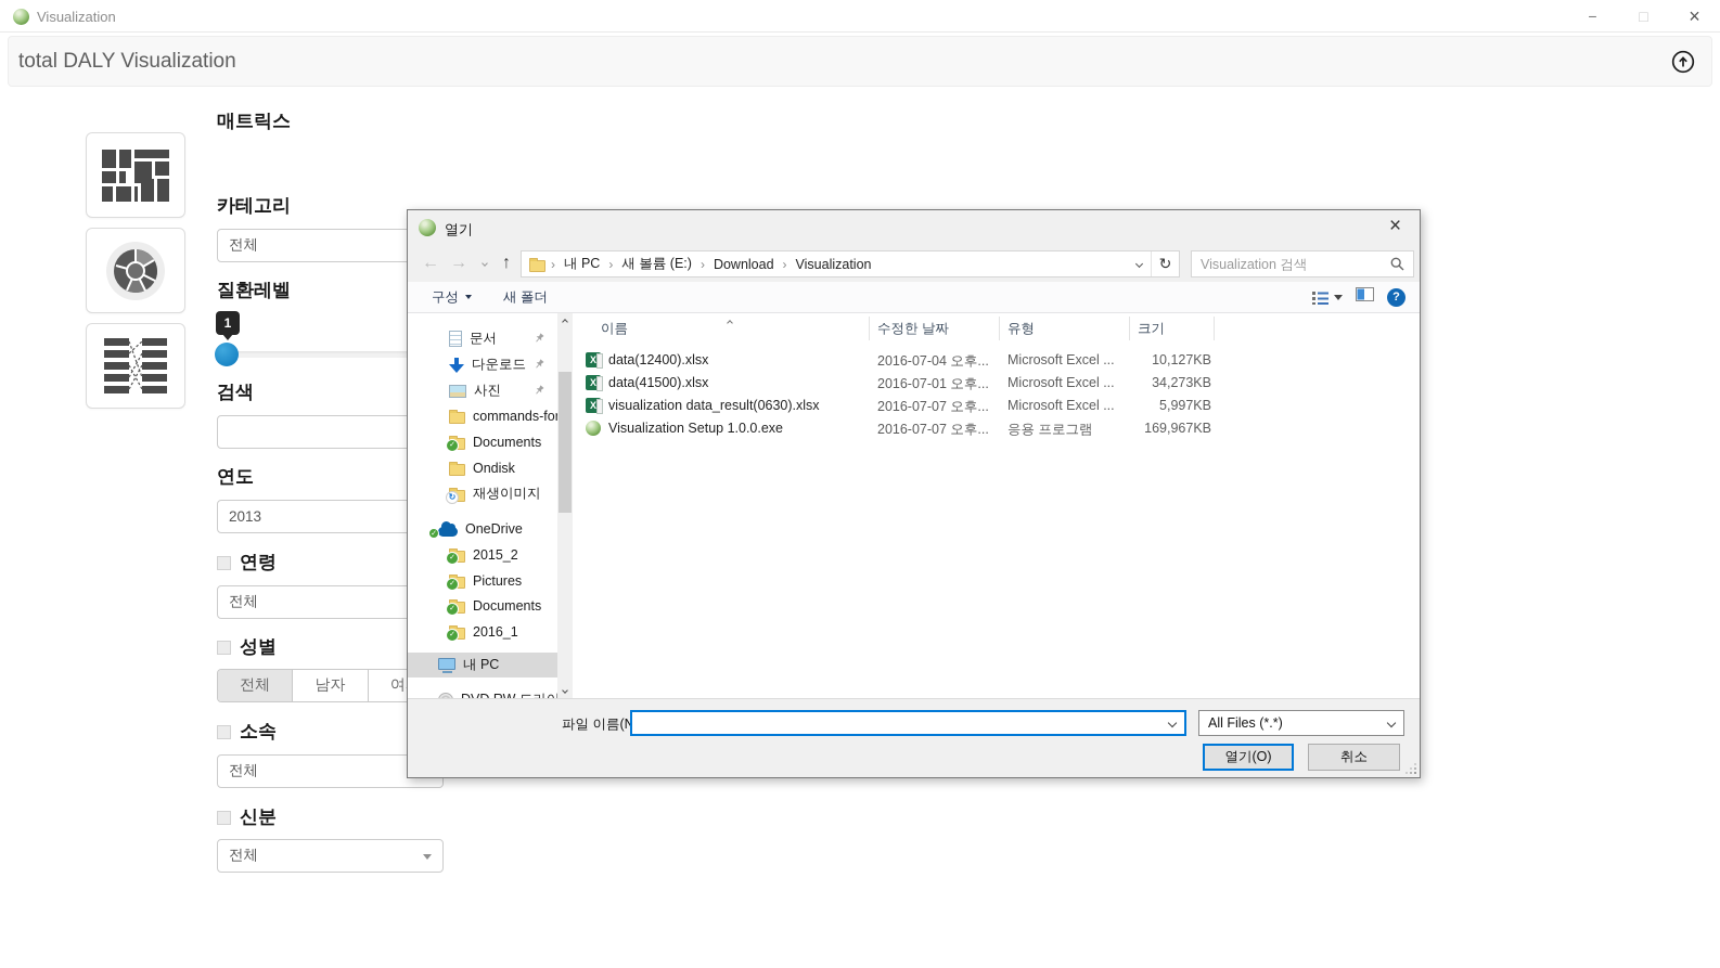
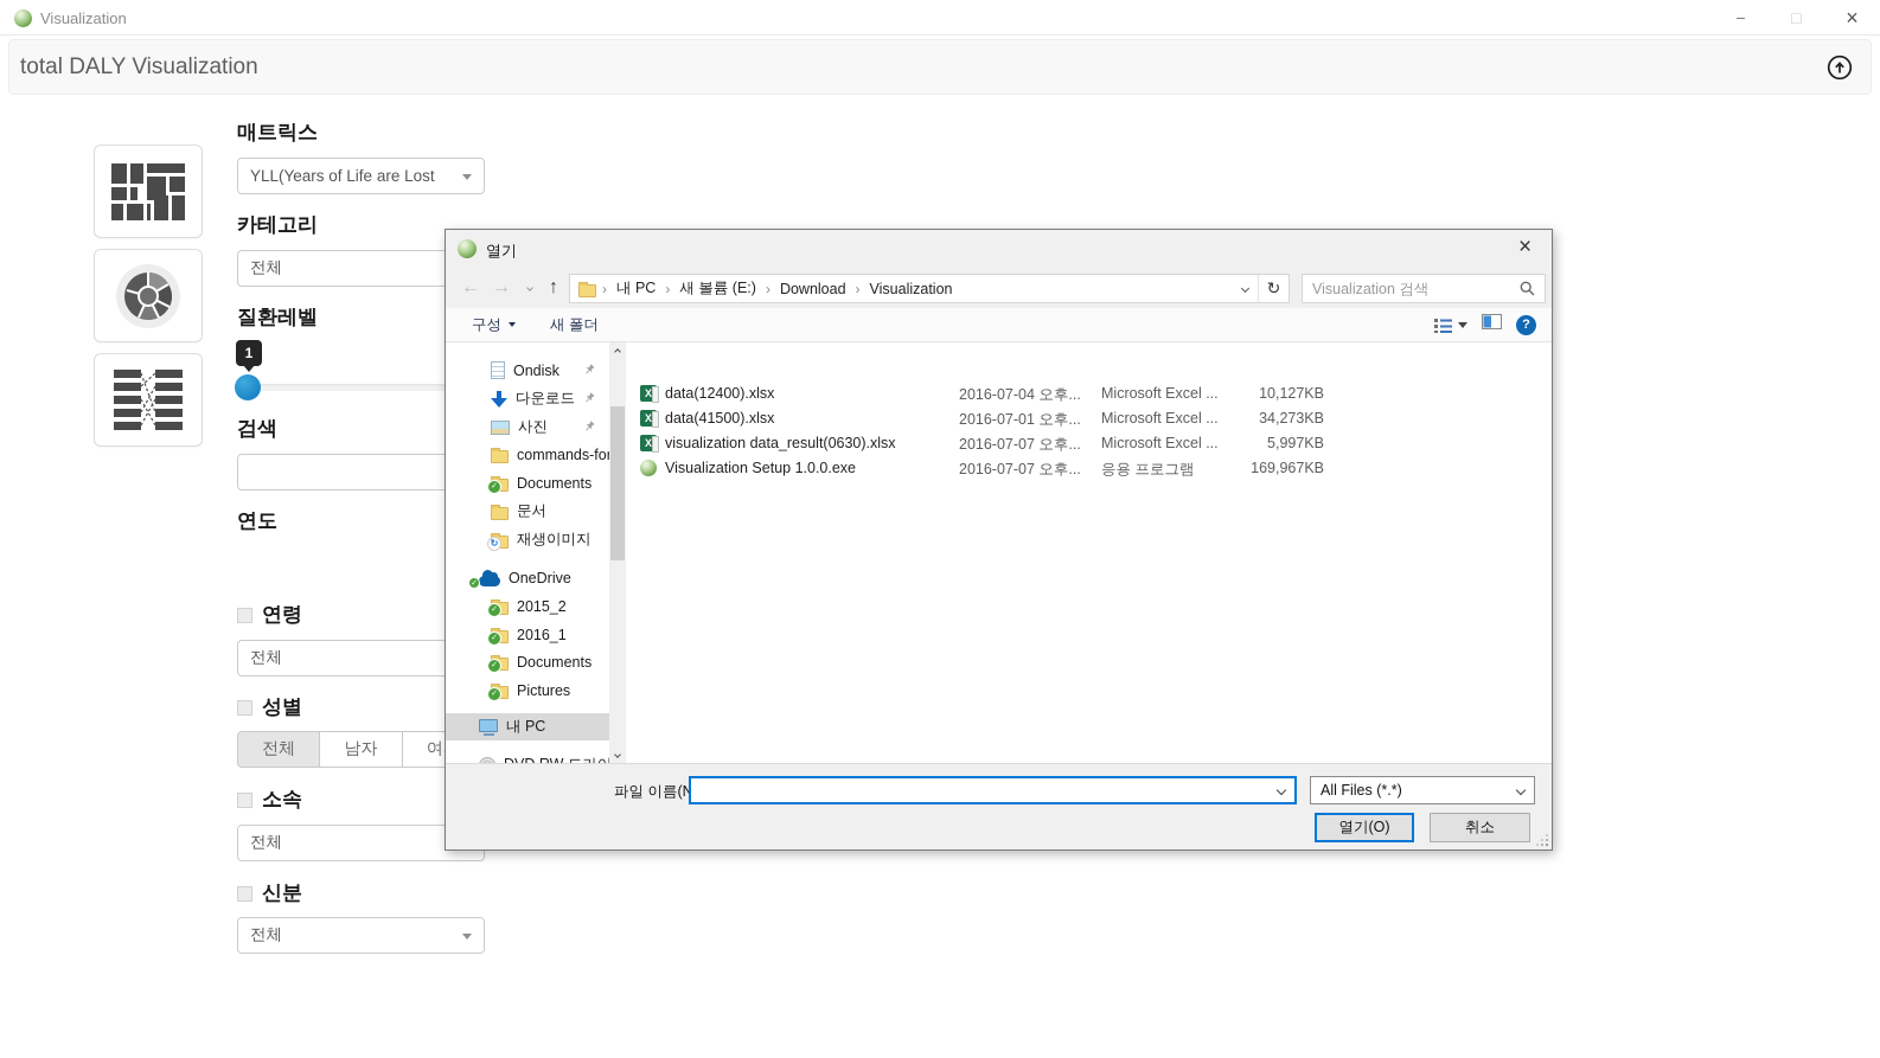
  Visualization
  total DALY Visualization
  매트릭스
+ YLL(Years of Life are Lost
  카테고리
  전체
  질환레벨
  1
  검색
  연도
- 2013
  연령
  전체
  성별
  전체
  남자
  소속
  전체
  신분
  전체
  열기
  내 PC
  새 볼륨 (E:)
  Download
  Visualization
  Visualization 검색
  구성
  새 폴더
- 문서
+ Ondisk
  다운로드
  사진
  commands-fo
  Documents
- Ondisk
+ 문서
  재생이미지
  OneDrive
  2015_2
- Pictures
+ 2016_1
  Documents
- 2016_1
+ Pictures
  내 PC
- 이름
- 수정한 날짜
- 유형
- 크기
  data(12400).xlsx
  2016-07-04 오후...
  Microsoft Excel ...
  10,127KB
  data(41500).xlsx
  2016-07-01 오후...
  Microsoft Excel ...
  34,273KB
  visualization data_result(0630).xlsx
  2016-07-07 오후...
  Microsoft Excel ...
  5,997KB
  Visualization Setup 1.0.0.exe
  2016-07-07 오후...
  응용 프로그램
  169,967KB
  All Files (*.*)
  열기(O)
  취소
